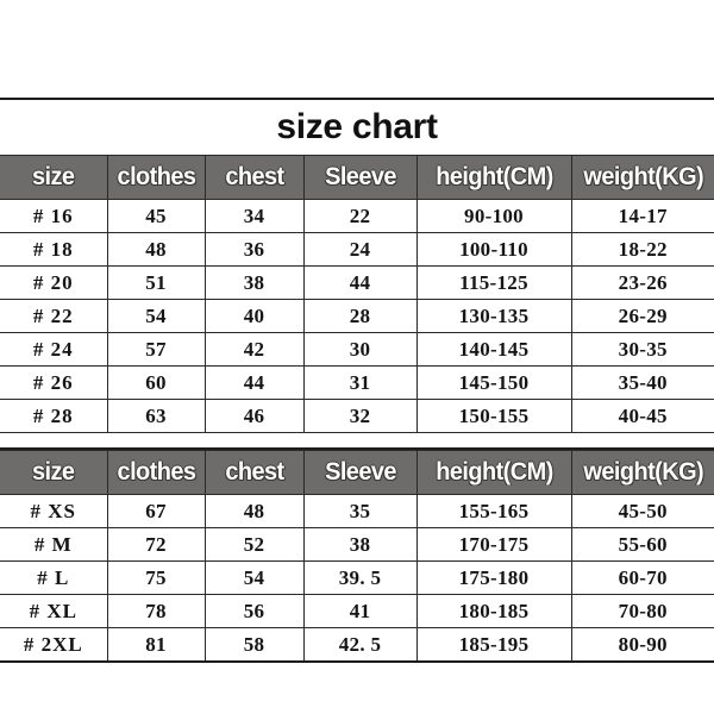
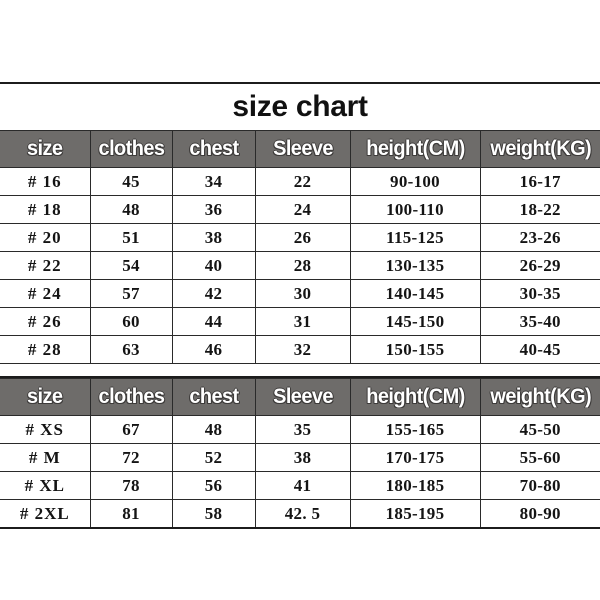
  size chart
  size	clothes	chest	Sleeve	height(CM)	weight(KG)
- # 16	45	34	22	90-100	14-17
+ # 16	45	34	22	90-100	16-17
  # 18	48	36	24	100-110	18-22
- # 20	51	38	44	115-125	23-26
+ # 20	51	38	26	115-125	23-26
  # 22	54	40	28	130-135	26-29
  # 24	57	42	30	140-145	30-35
  # 26	60	44	31	145-150	35-40
  # 28	63	46	32	150-155	40-45
  size	clothes	chest	Sleeve	height(CM)	weight(KG)
  # XS	67	48	35	155-165	45-50
  # M	72	52	38	170-175	55-60
- # L	75	54	39. 5	175-180	60-70
  # XL	78	56	41	180-185	70-80
  # 2XL	81	58	42. 5	185-195	80-90
